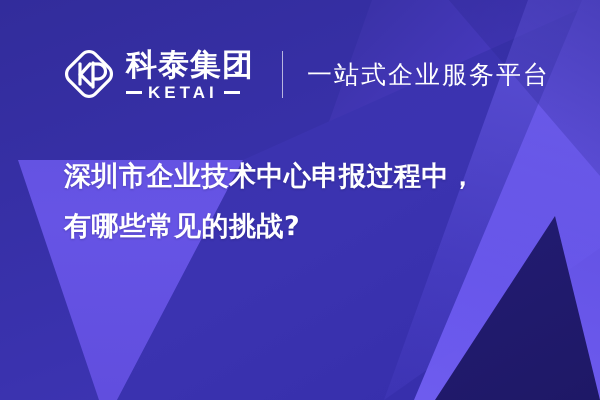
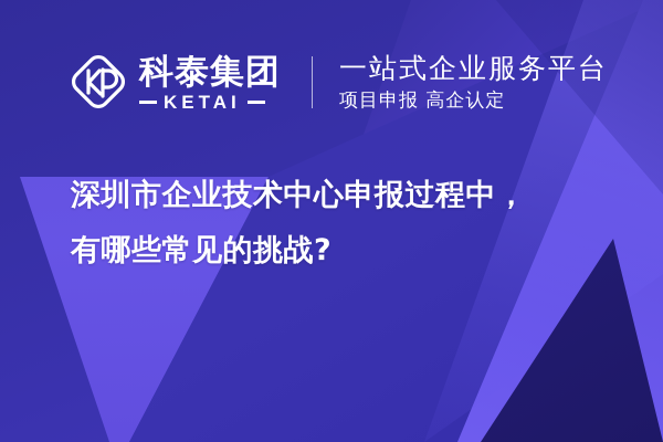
  科泰集团
  KETAI
  一站式企业服务平台
+ 项目申报 高企认定
  深圳市企业技术中心申报过程中，
  有哪些常见的挑战?
